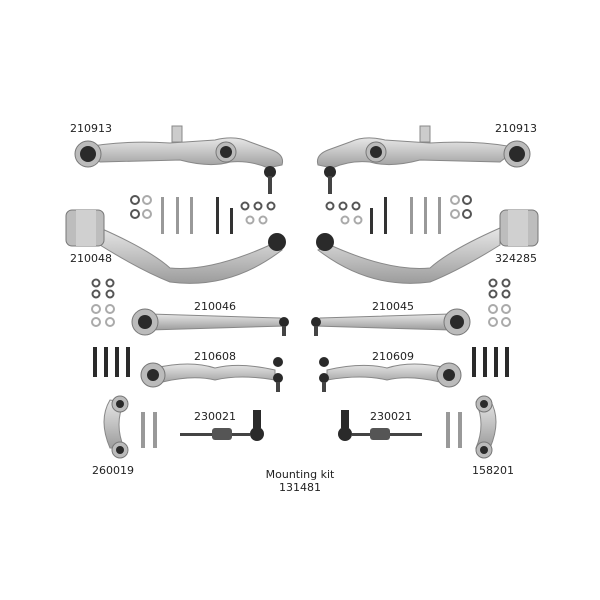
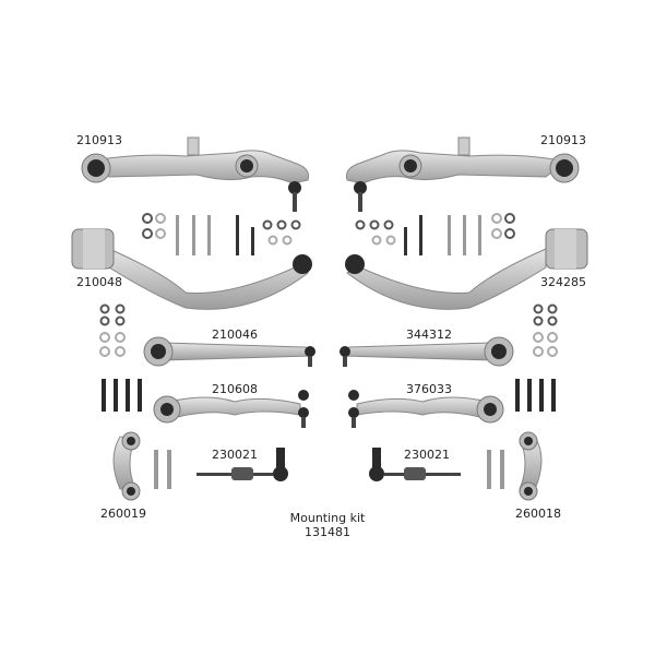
  210913
  210913
  210048
  324285
  210046
- 210045
+ 344312
  210608
- 210609
+ 376033
  230021
  230021
  260019
- 158201
+ 260018
  Mounting kit
  131481
